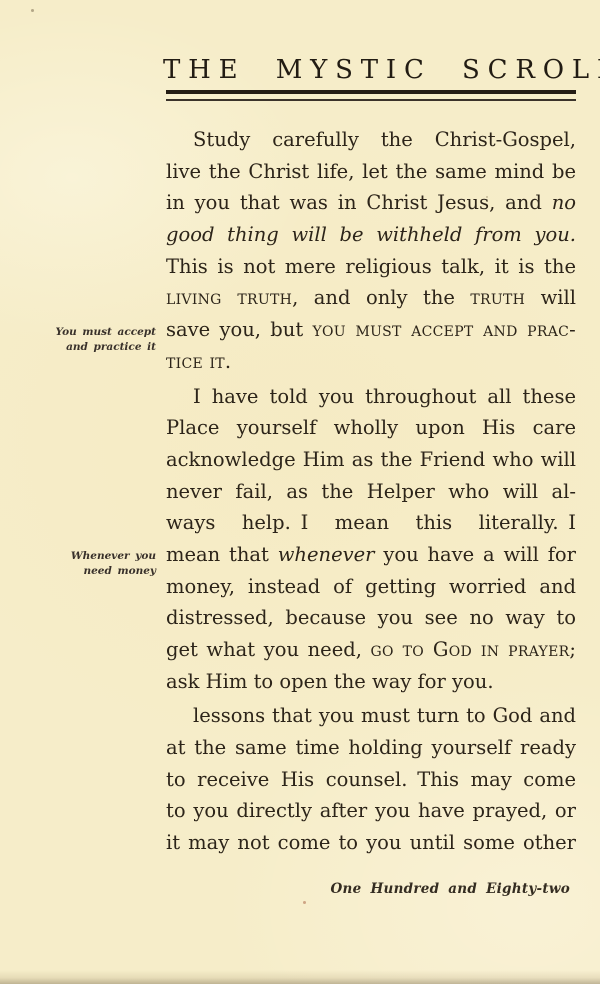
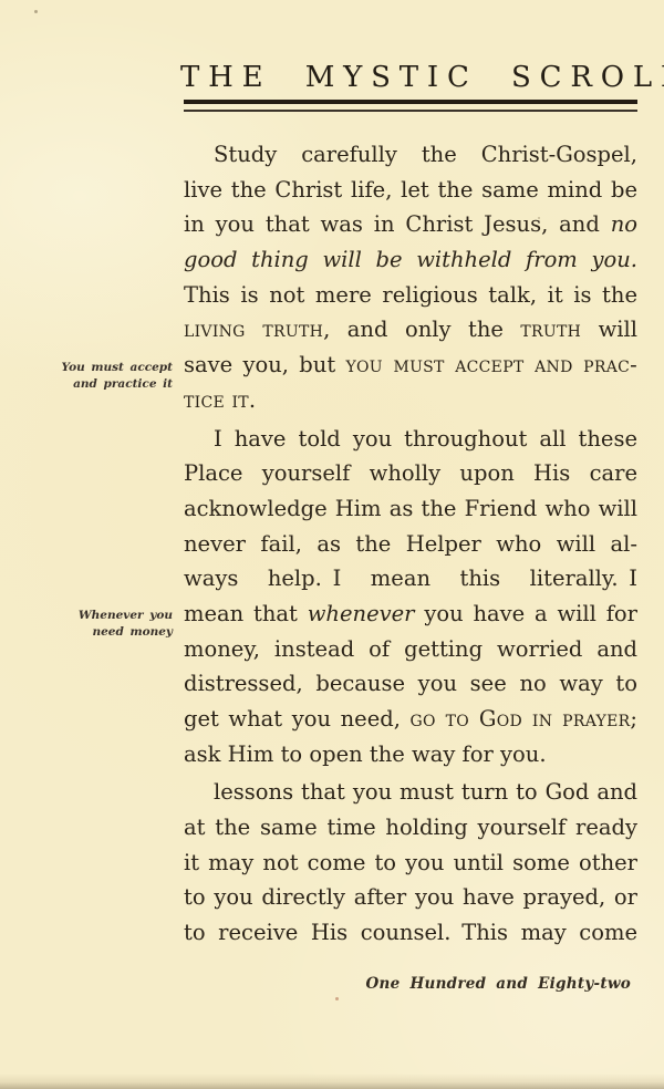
  THE MYSTIC SCROL
  You must accept
  and practice it
  Whenever you
  need money
  Study carefully the Christ-Gospel,
  live the Christ life, let the same mind be
  in you that was in Christ Jesus, and no
  good thing will be withheld from you.
  This is not mere religious talk, it is the
  living truth, and only the truth will
  save you, but you must accept and prac-
  tice it.
  I have told you throughout all these
  Place yourself wholly upon His care
  acknowledge Him as the Friend who will
  never fail, as the Helper who will al-
  ways help. I mean this literally. I
  mean that whenever you have a will for
  money, instead of getting worried and
  distressed, because you see no way to
  get what you need, go to God in prayer;
  ask Him to open the way for you.
  lessons that you must turn to God and
  at the same time holding yourself ready
- to receive His counsel. This may come
+ it may not come to you until some other
  to you directly after you have prayed, or
- it may not come to you until some other
+ to receive His counsel. This may come
  One Hundred and Eighty-two
